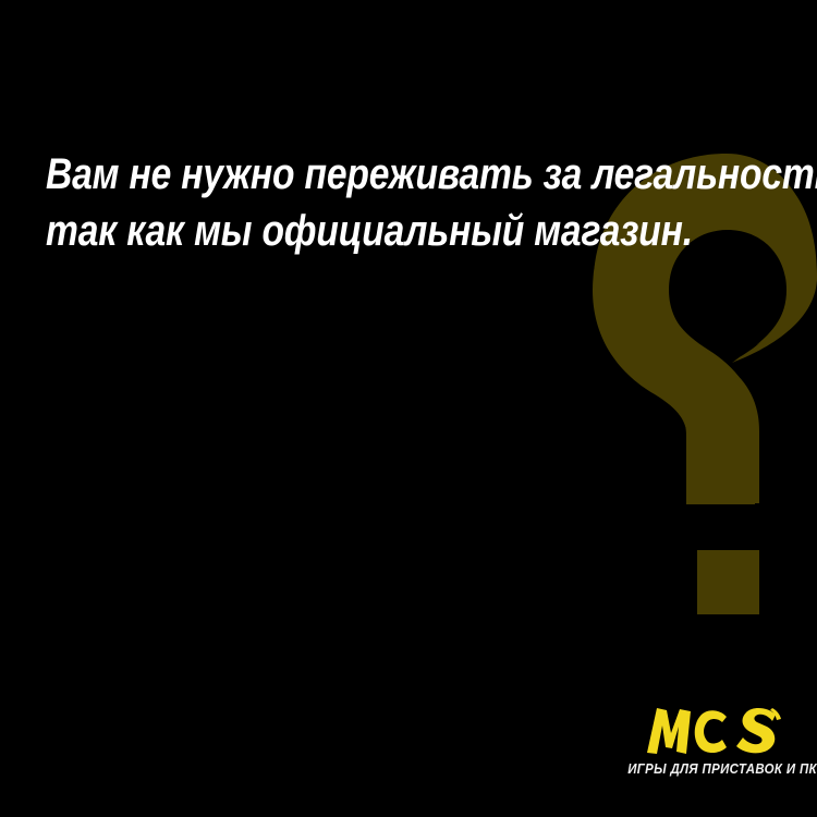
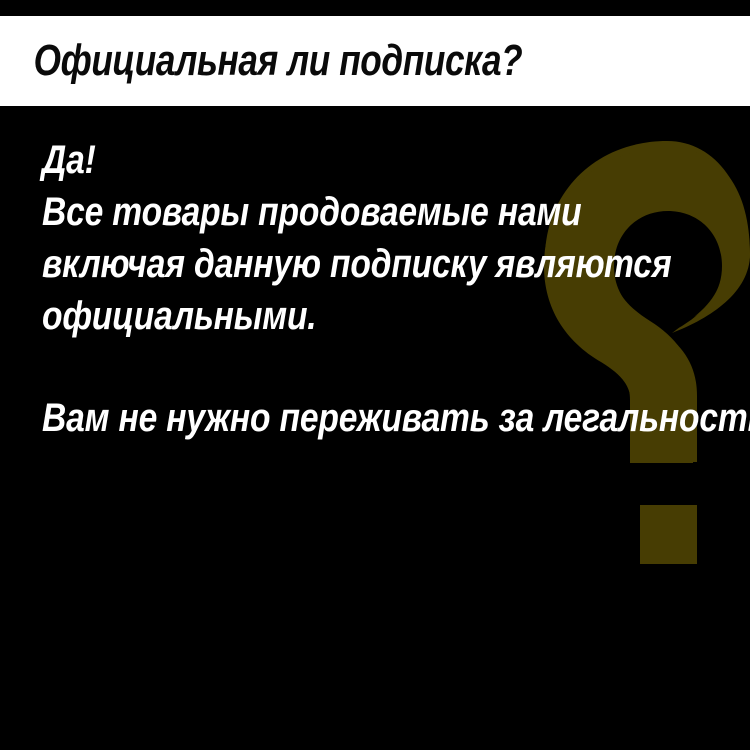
+ Официальная ли подписка?
+ Да!
+ Все товары продоваемые нами
+ включая данную подписку являются
+ официальными.
  Вам не нужно переживать за легальност
- так как мы официальный магазин.
- ИГРЫ ДЛЯ ПРИСТАВОК И ПК
